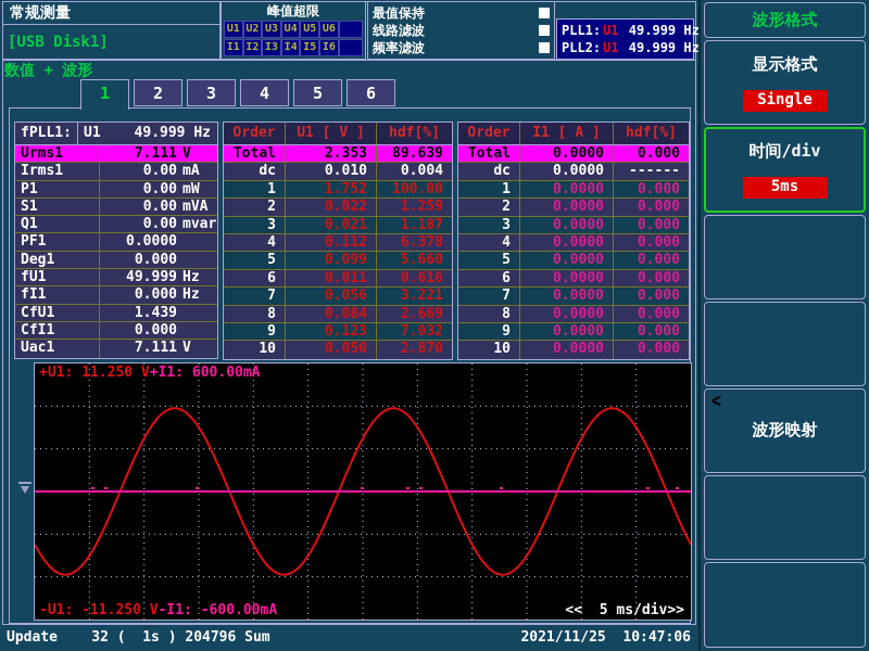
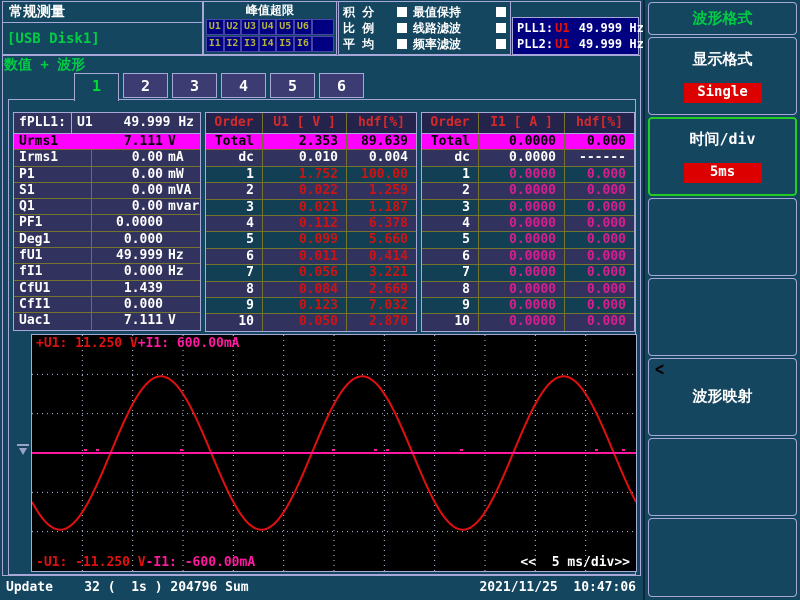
  常规测量
  [USB Disk1]
  峰值超限
  U1
  U2
  U3
  U4
  U5
  U6
  I1
  I2
  I3
  I4
  I5
  I6
+ 积 分
+ 比 例
+ 平 均
  最值保持
  线路滤波
  频率滤波
  PLL1:
  U1
  49.999 Hz
  PLL2:
  U1
  49.999 Hz
  数值 + 波形
  1
  2
  3
  4
  5
  6
  fPLL1:
  U1
  49.999 Hz
  Urms1
  7.111
  V
  Irms1
  0.00
  mA
  P1
  0.00
  mW
  S1
  0.00
  mVA
  Q1
  0.00
  mvar
  PF1
  0.0000
  Deg1
  0.000
  fU1
  49.999
  Hz
  fI1
  0.000
  Hz
  CfU1
  1.439
  CfI1
  0.000
  Uac1
  7.111
  V
  Order
  U1 [ V ]
  hdf[%]
  Total
  2.353
  89.639
  dc
  0.010
  0.004
  1
  1.752
  100.00
  2
  0.022
  1.259
  3
  0.021
  1.187
  4
  0.112
  6.378
  5
  0.099
  5.660
  6
  0.011
- 0.616
+ 0.414
  7
  0.056
  3.221
  8
  0.084
  2.669
  9
  0.123
  7.032
  10
  0.050
  2.870
  Order
  I1 [ A ]
  hdf[%]
  Total
  0.0000
  0.000
  dc
  0.0000
  ------
  1
  0.0000
  0.000
  2
  0.0000
  0.000
  3
  0.0000
  0.000
  4
  0.0000
  0.000
  5
  0.0000
  0.000
  6
  0.0000
  0.000
  7
  0.0000
  0.000
  8
  0.0000
  0.000
  9
  0.0000
  0.000
  10
  0.0000
  0.000
  +U1: 11.250 V+I1: 600.00mA
  -U1: -11.250 V-I1: -600.00mA
  << 5 ms/div>>
  Update 32 ( 1s ) 204796 Sum
  2021/11/25 10:47:06
  波形格式
  显示格式
  Single
  时间/div
  5ms
  <
  波形映射
